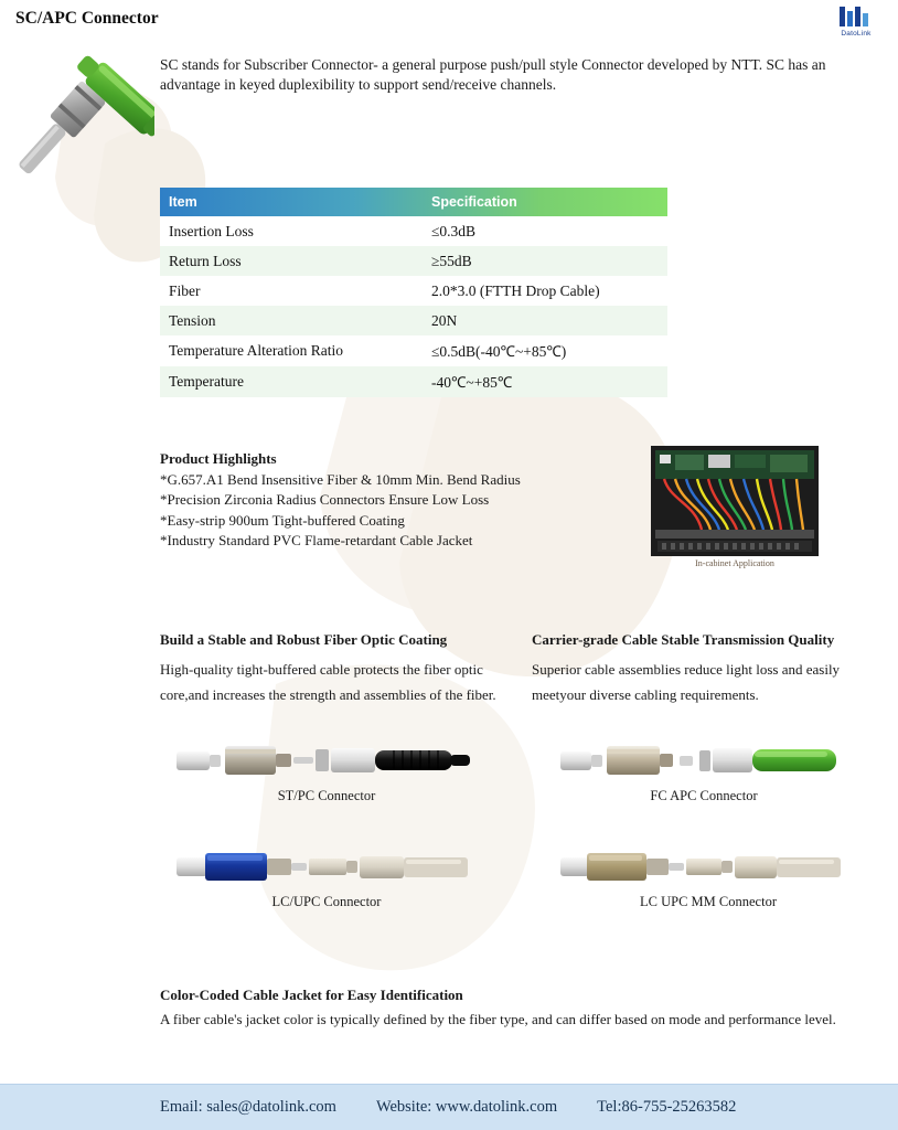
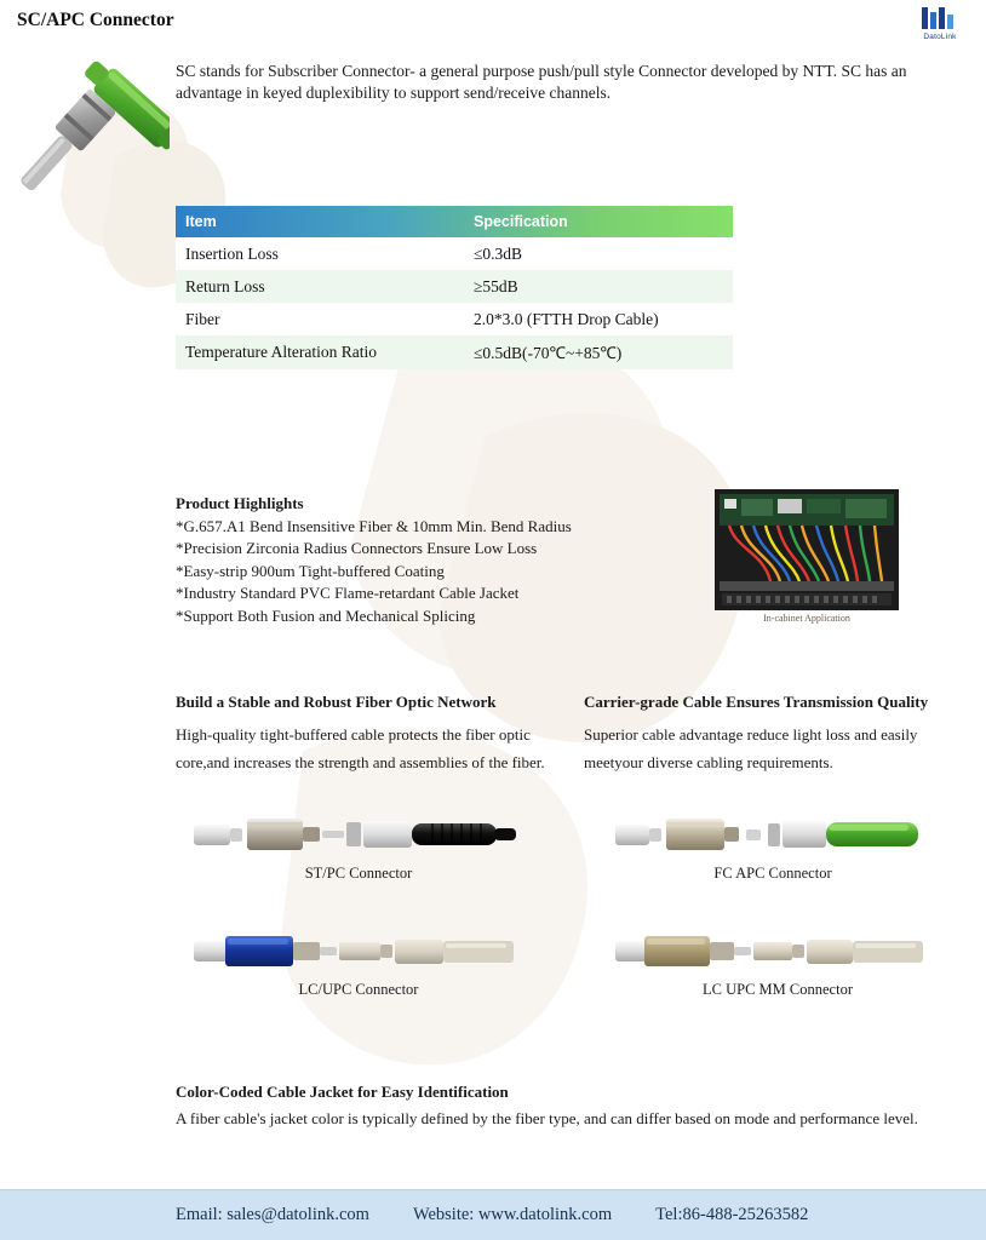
  SC/APC Connector
  SC stands for Subscriber Connector- a general purpose push/pull style Connector developed by NTT. SC has an advantage in keyed duplexibility to support send/receive channels.
  Item	Specification
  Insertion Loss	≤0.3dB
  Return Loss	≥55dB
  Fiber	2.0*3.0 (FTTH Drop Cable)
- Tension	20N
- Temperature Alteration Ratio	≤0.5dB(-40℃~+85℃)
+ Temperature Alteration Ratio	≤0.5dB(-70℃~+85℃)
- Temperature	-40℃~+85℃
  Product Highlights
  *G.657.A1 Bend Insensitive Fiber & 10mm Min. Bend Radius
  *Precision Zirconia Radius Connectors Ensure Low Loss
  *Easy-strip 900um Tight-buffered Coating
  *Industry Standard PVC Flame-retardant Cable Jacket
+ *Support Both Fusion and Mechanical Splicing
  In-cabinet Application
- Build a Stable and Robust Fiber Optic Coating
+ Build a Stable and Robust Fiber Optic Network
  High-quality tight-buffered cable protects the fiber optic core,and increases the strength and assemblies of the fiber.
- Carrier-grade Cable Stable Transmission Quality
+ Carrier-grade Cable Ensures Transmission Quality
- Superior cable assemblies reduce light loss and easily meetyour diverse cabling requirements.
+ Superior cable advantage reduce light loss and easily meetyour diverse cabling requirements.
  ST/PC Connector
  FC APC Connector
  LC/UPC Connector
  LC UPC MM Connector
  Color-Coded Cable Jacket for Easy Identification
  A fiber cable's jacket color is typically defined by the fiber type, and can differ based on mode and performance level.
  Email: sales@datolink.com
  Website: www.datolink.com
- Tel:86-755-25263582
+ Tel:86-488-25263582
